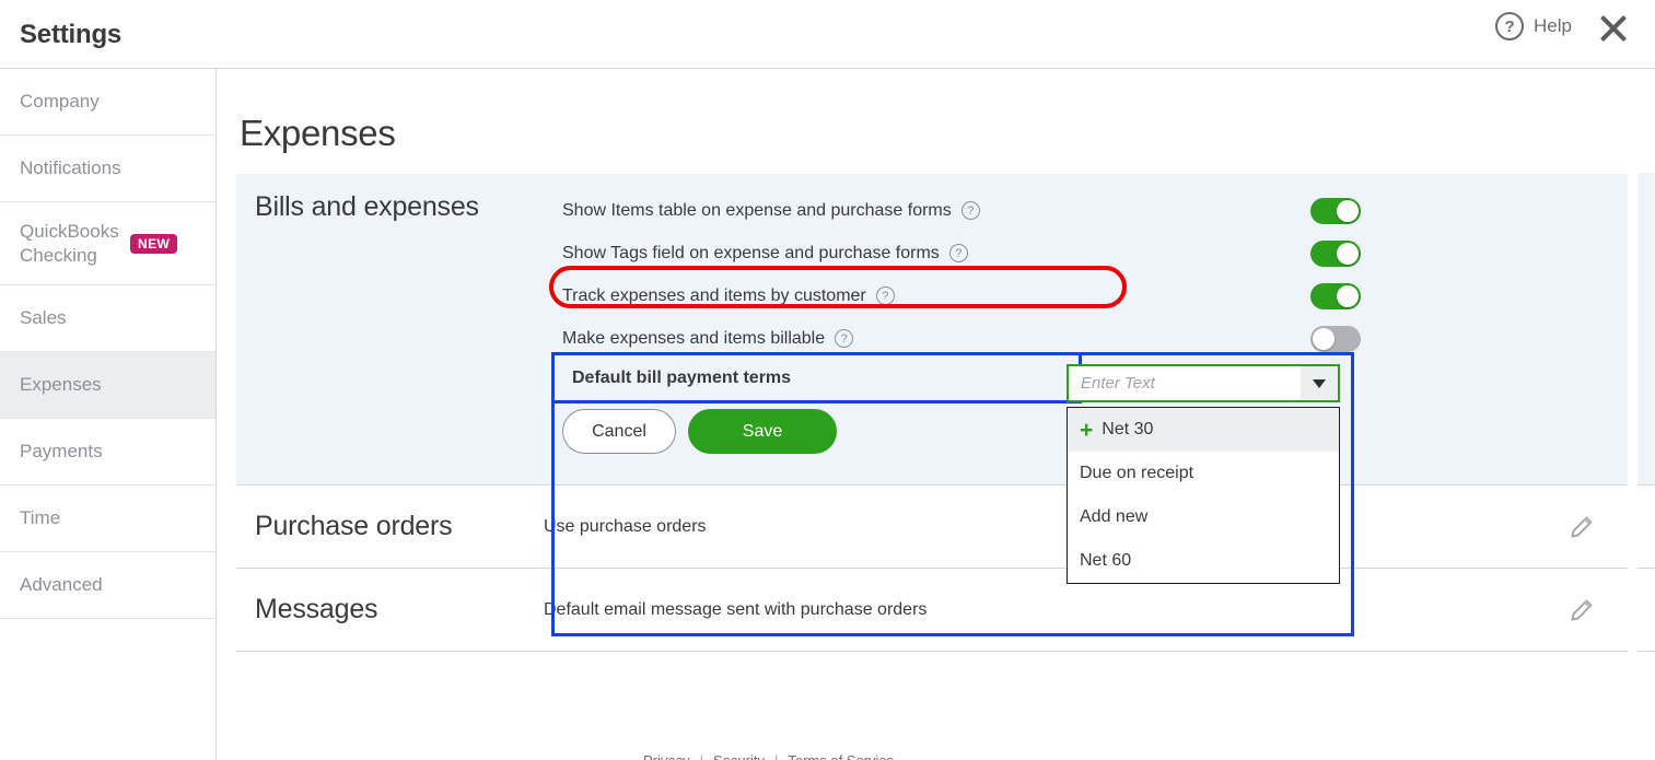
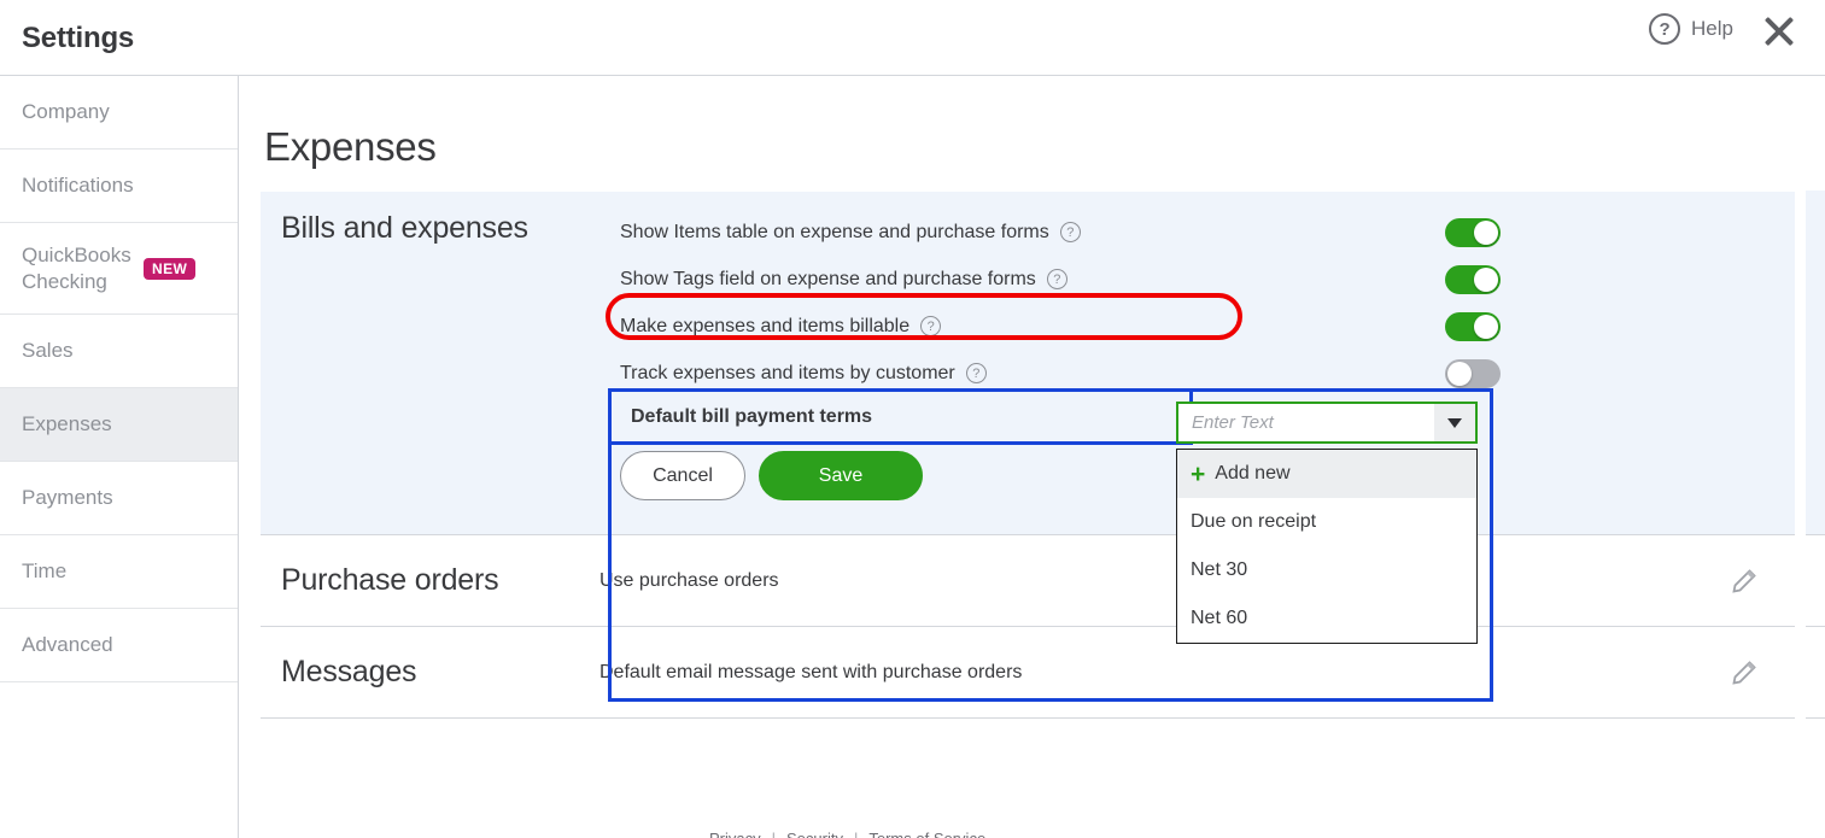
  Settings
  ?
  Help
  Company
  Notifications
  QuickBooks Checking
  NEW
  Sales
  Expenses
  Payments
  Time
  Advanced
  Expenses
  Bills and expenses
  Show Items table on expense and purchase forms
  ?
  Show Tags field on expense and purchase forms
  ?
- Track expenses and items by customer
+ Make expenses and items billable
  ?
- Make expenses and items billable
+ Track expenses and items by customer
  ?
  Default bill payment terms
  Cancel
  Save
  Purchase orders
  Use purchase orders
  Messages
  Default email message sent with purchase orders
  Enter Text
  +
- Net 30
+ Add new
  Due on receipt
- Add new
+ Net 30
  Net 60
